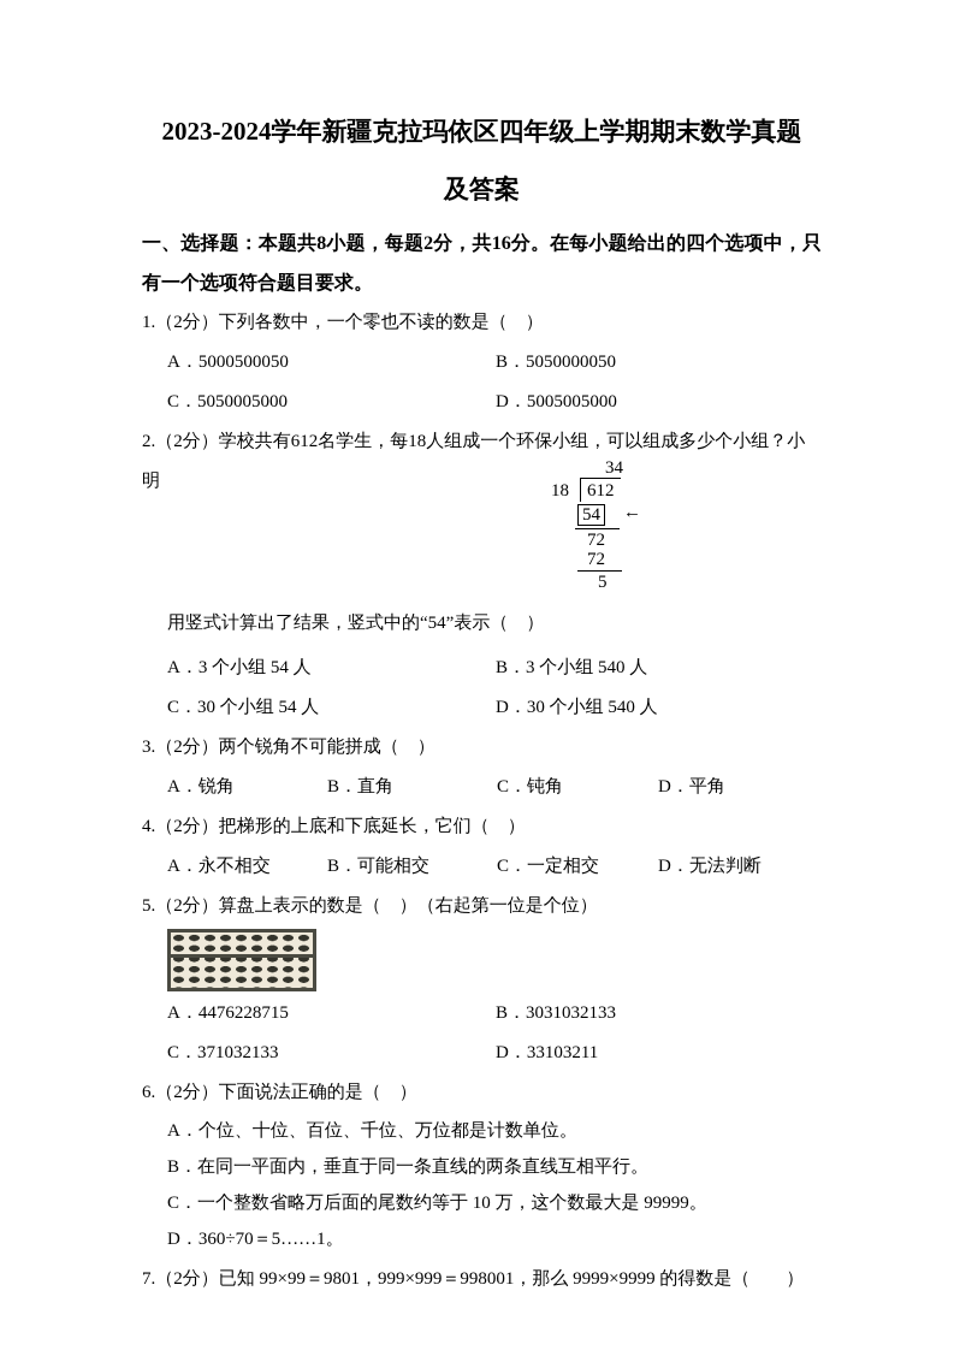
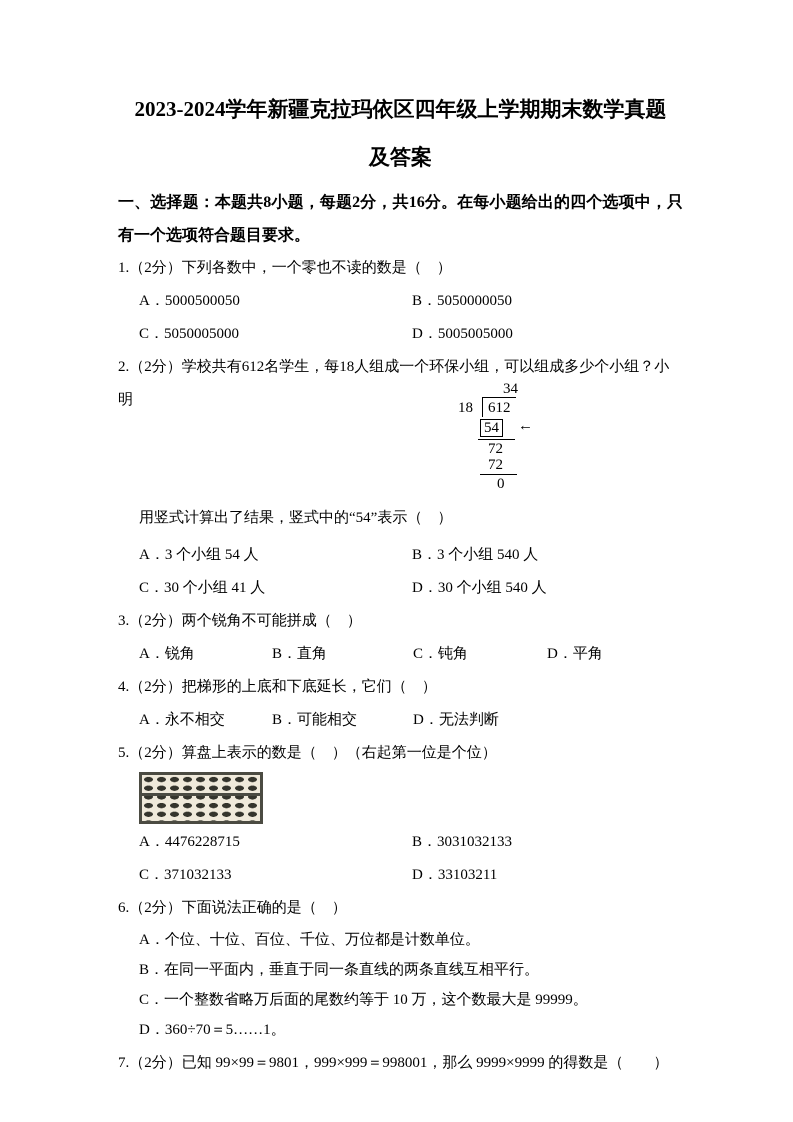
  2023-2024学年新疆克拉玛依区四年级上学期期末数学真题
  及答案
  一、选择题：本题共8小题，每题2分，共16分。在每小题给出的四个选项中，只有一个选项符合题目要求。
  1.（2分）下列各数中，一个零也不读的数是（ ）
  A．5000500050
  B．5050000050
  C．5050005000
  D．5005005000
  2.（2分）学校共有612名学生，每18人组成一个环保小组，可以组成多少个小组？小明
  34
  18
  612
  54
  ←
  72
  72
- 5
+ 0
  用竖式计算出了结果，竖式中的“54”表示（ ）
  A．3 个小组 54 人
  B．3 个小组 540 人
- C．30 个小组 54 人
+ C．30 个小组 41 人
  D．30 个小组 540 人
  3.（2分）两个锐角不可能拼成（ ）
  A．锐角
  B．直角
  C．钝角
  D．平角
  4.（2分）把梯形的上底和下底延长，它们（ ）
  A．永不相交
  B．可能相交
- C．一定相交
  D．无法判断
  5.（2分）算盘上表示的数是（ ）（右起第一位是个位）
  A．4476228715
  B．3031032133
  C．371032133
  D．33103211
  6.（2分）下面说法正确的是（ ）
  A．个位、十位、百位、千位、万位都是计数单位。
  B．在同一平面内，垂直于同一条直线的两条直线互相平行。
  C．一个整数省略万后面的尾数约等于 10 万，这个数最大是 99999。
  D．360÷70＝5……1。
  7.（2分）已知 99×99＝9801，999×999＝998001，那么 9999×9999 的得数是（ ）
